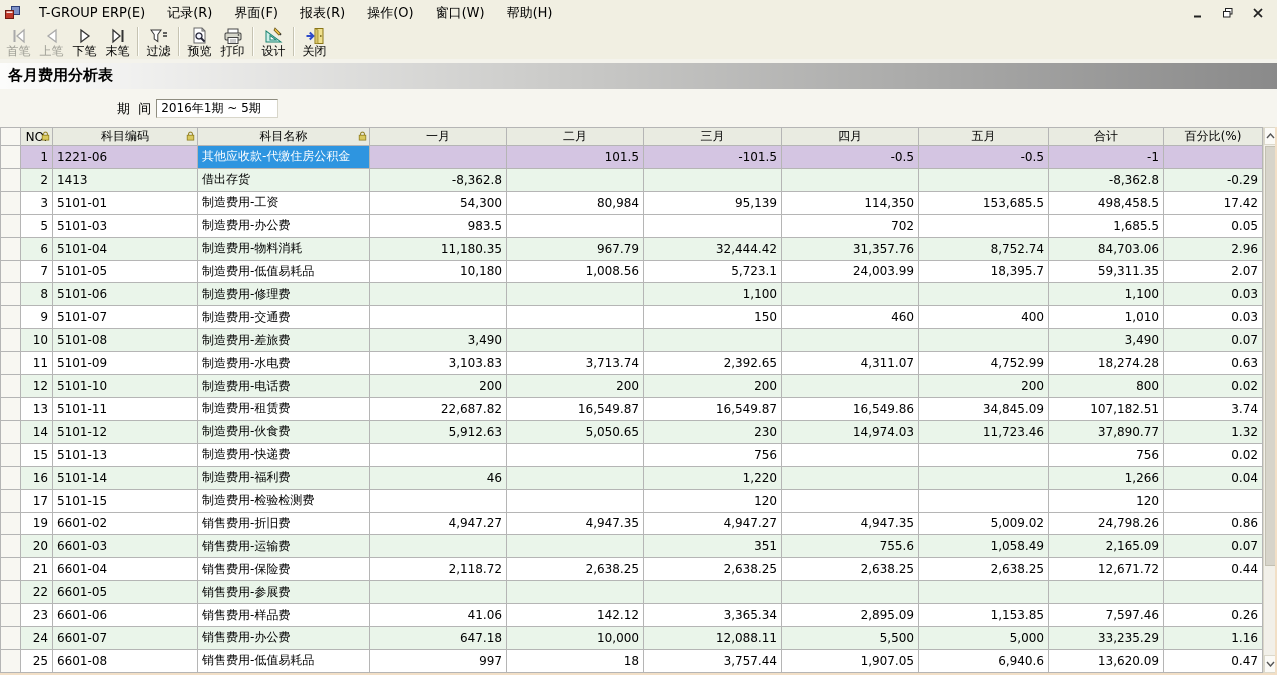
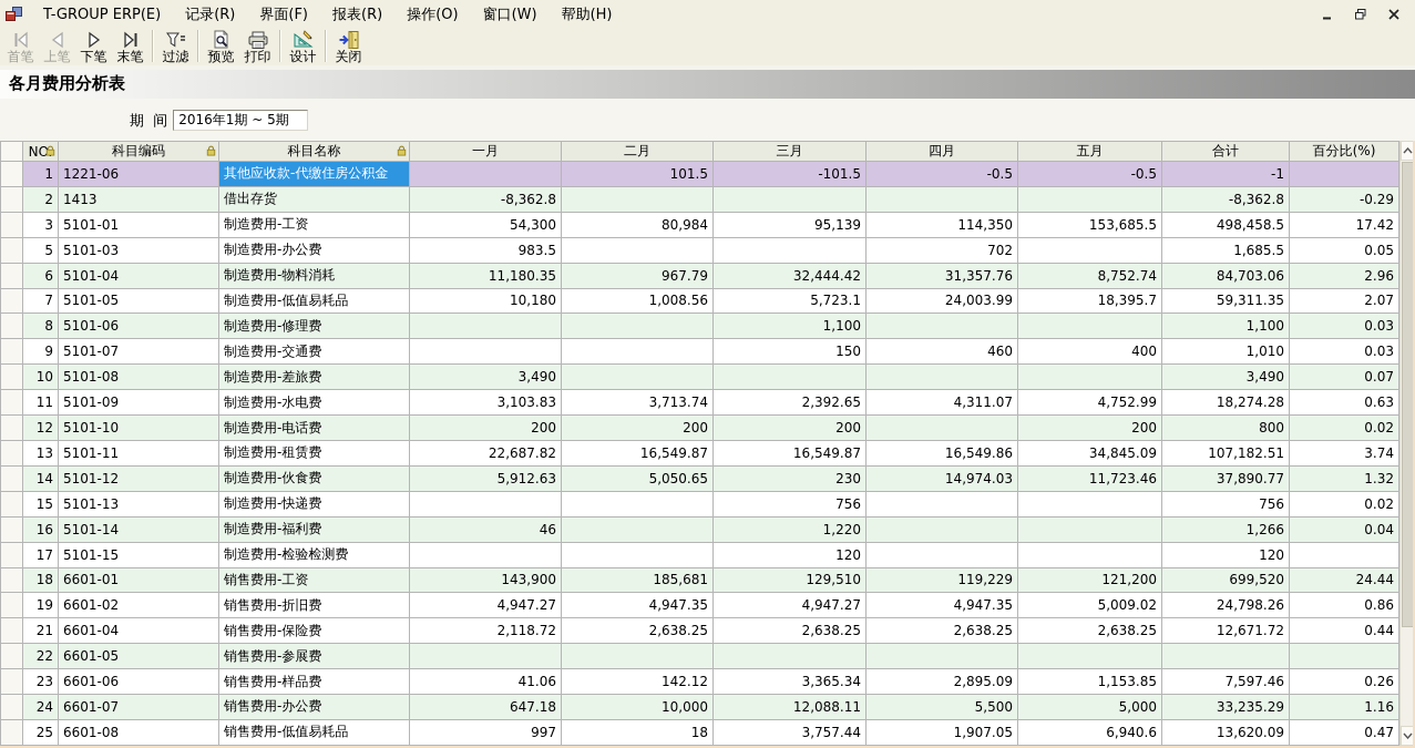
  T-GROUP ERP(E) 记录(R) 界面(F) 报表(R) 操作(O) 窗口(W) 帮助(H)
  首笔
  上笔
  下笔
  末笔
  过滤
  预览
  打印
  设计
  关闭
  各月费用分析表
  期 间
  2016年1期 ~ 5期
  	NO	科目编码	科目名称	一月	二月	三月	四月	五月	合计	百分比(%)
  	1	1221-06	其他应收款-代缴住房公积金		101.5	-101.5	-0.5	-0.5	-1
  	2	1413	借出存货	-8,362.8					-8,362.8	-0.29
  	3	5101-01	制造费用-工资	54,300	80,984	95,139	114,350	153,685.5	498,458.5	17.42
  	5	5101-03	制造费用-办公费	983.5			702		1,685.5	0.05
  	6	5101-04	制造费用-物料消耗	11,180.35	967.79	32,444.42	31,357.76	8,752.74	84,703.06	2.96
  	7	5101-05	制造费用-低值易耗品	10,180	1,008.56	5,723.1	24,003.99	18,395.7	59,311.35	2.07
  	8	5101-06	制造费用-修理费			1,100			1,100	0.03
  	9	5101-07	制造费用-交通费			150	460	400	1,010	0.03
  	10	5101-08	制造费用-差旅费	3,490					3,490	0.07
  	11	5101-09	制造费用-水电费	3,103.83	3,713.74	2,392.65	4,311.07	4,752.99	18,274.28	0.63
  	12	5101-10	制造费用-电话费	200	200	200		200	800	0.02
  	13	5101-11	制造费用-租赁费	22,687.82	16,549.87	16,549.87	16,549.86	34,845.09	107,182.51	3.74
  	14	5101-12	制造费用-伙食费	5,912.63	5,050.65	230	14,974.03	11,723.46	37,890.77	1.32
  	15	5101-13	制造费用-快递费			756			756	0.02
  	16	5101-14	制造费用-福利费	46		1,220			1,266	0.04
  	17	5101-15	制造费用-检验检测费			120			120
+ 	18	6601-01	销售费用-工资	143,900	185,681	129,510	119,229	121,200	699,520	24.44
  	19	6601-02	销售费用-折旧费	4,947.27	4,947.35	4,947.27	4,947.35	5,009.02	24,798.26	0.86
- 	20	6601-03	销售费用-运输费			351	755.6	1,058.49	2,165.09	0.07
  	21	6601-04	销售费用-保险费	2,118.72	2,638.25	2,638.25	2,638.25	2,638.25	12,671.72	0.44
  	22	6601-05	销售费用-参展费
  	23	6601-06	销售费用-样品费	41.06	142.12	3,365.34	2,895.09	1,153.85	7,597.46	0.26
  	24	6601-07	销售费用-办公费	647.18	10,000	12,088.11	5,500	5,000	33,235.29	1.16
  	25	6601-08	销售费用-低值易耗品	997	18	3,757.44	1,907.05	6,940.6	13,620.09	0.47
